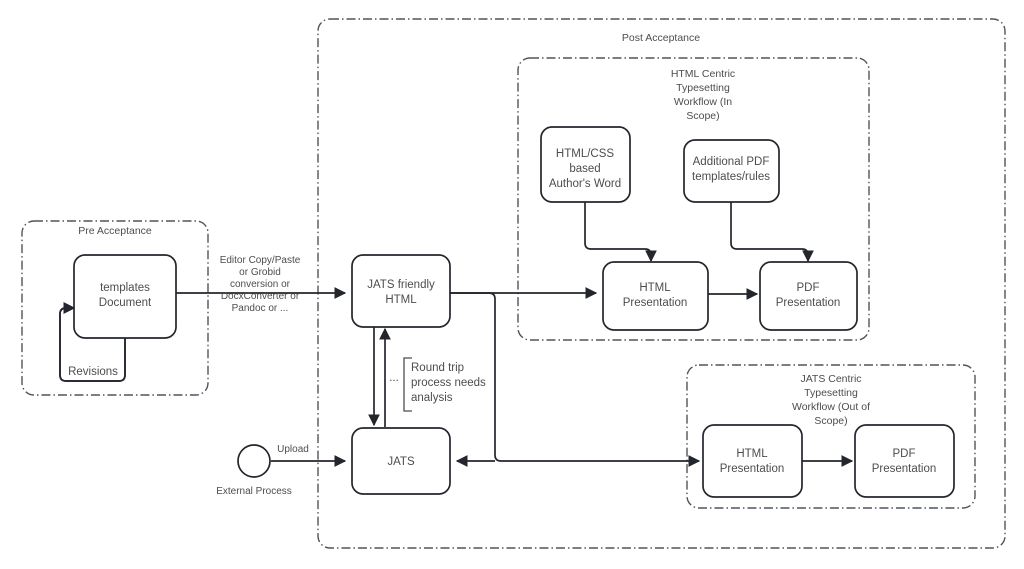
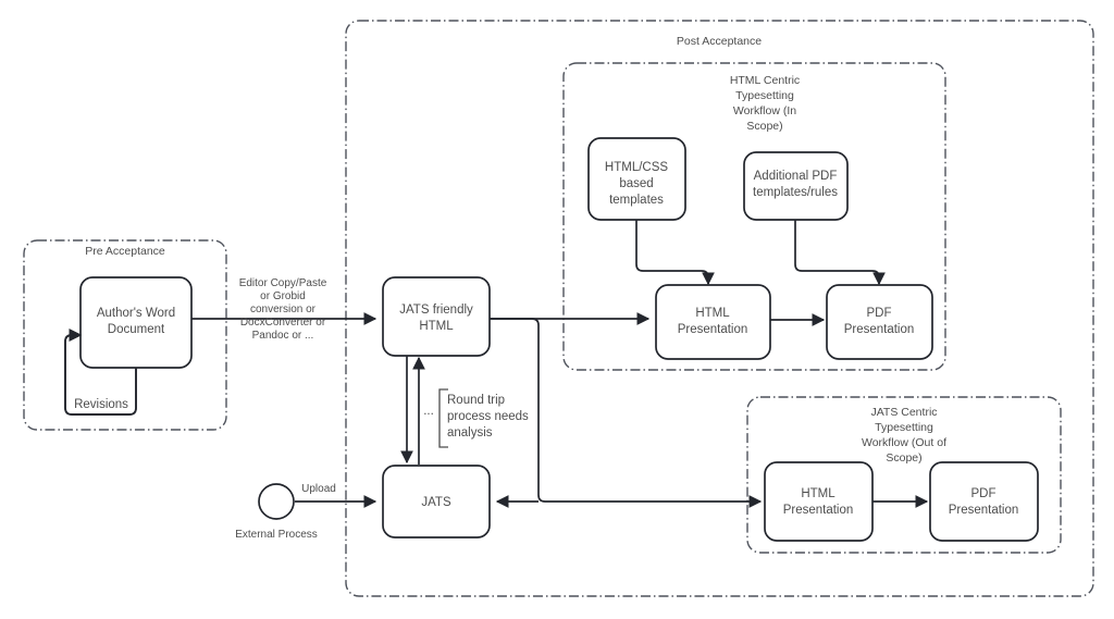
  Pre Acceptance
  Post Acceptance
  HTML Centric
  Typesetting
  Workflow (In
  Scope)
  JATS Centric
  Typesetting
  Workflow (Out of
  Scope)
  Revisions
- templates
+ Author's Word
  Document
  External Process
  JATS friendly
  HTML
  JATS
  HTML/CSS
  based
- Author's Word
+ templates
  Additional PDF
  templates/rules
  HTML
  Presentation
  PDF
  Presentation
  HTML
  Presentation
  PDF
  Presentation
  Editor Copy/Paste
  or Grobid
  conversion or
  DocxConverter or
  Pandoc or ...
  Upload
  ...
  Round trip
  process needs
  analysis
